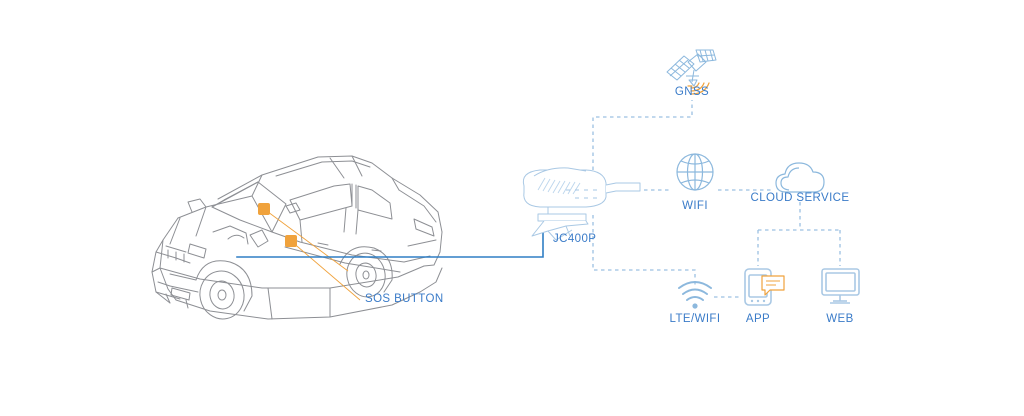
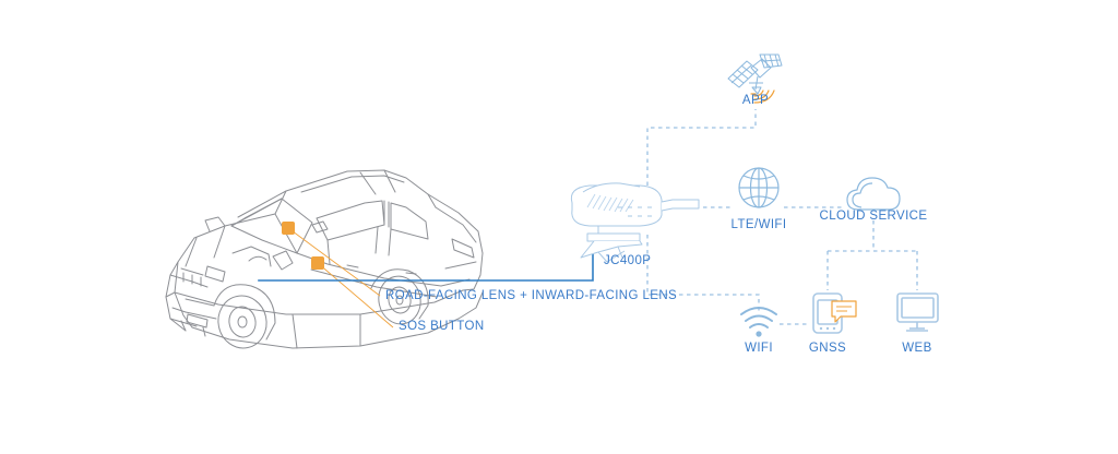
- GNSS
+ APP
  JC400P
- WIFI
+ LTE/WIFI
  CLOUD SERVICE
- LTE/WIFI
+ WIFI
- APP
+ GNSS
  WEB
+ ROAD-FACING LENS + INWARD-FACING LENS
  SOS BUTTON
